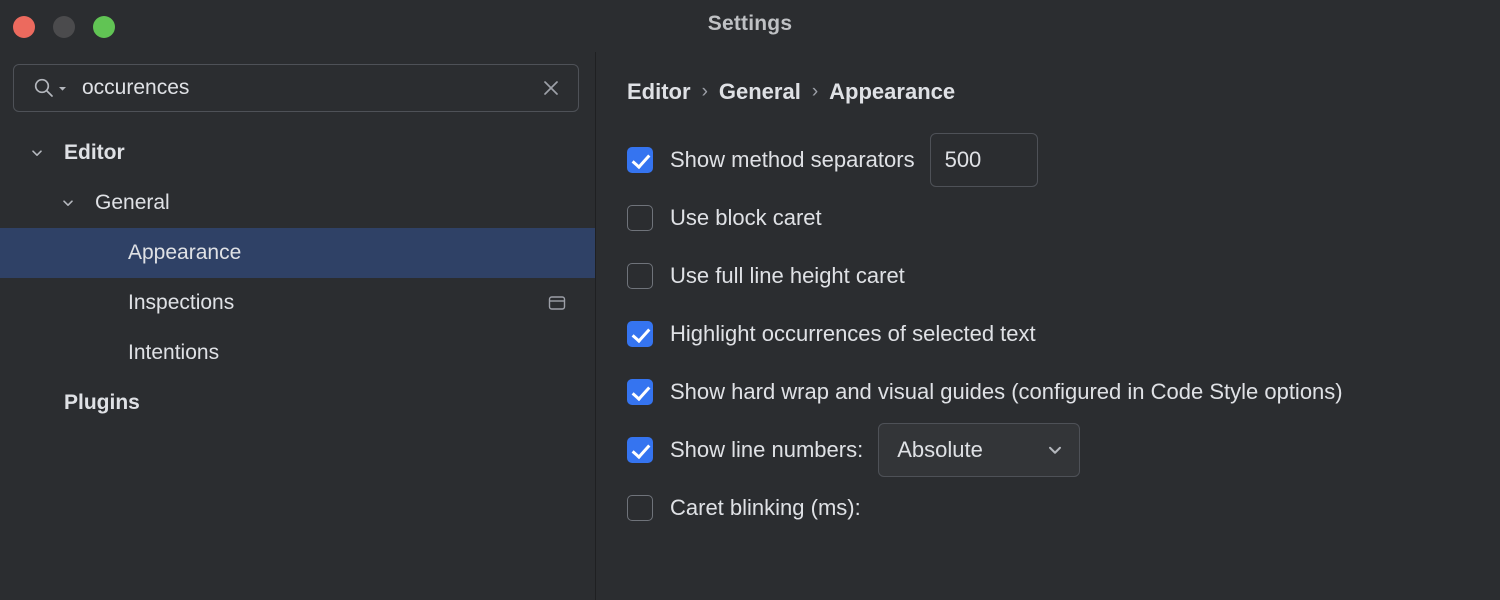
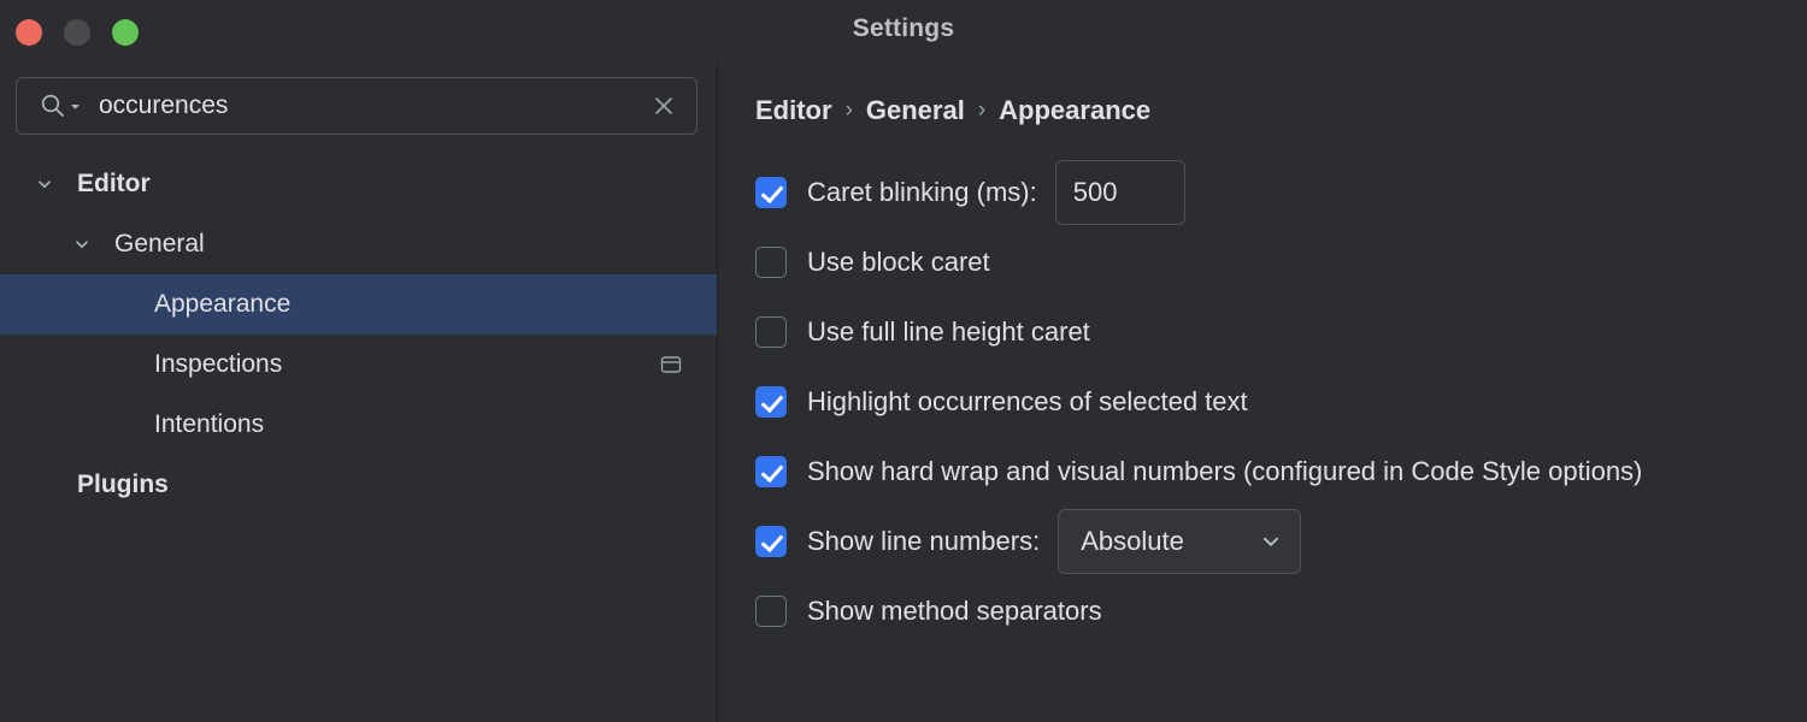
  Settings
  occurences
  Editor
  General
  Appearance
  Inspections
  Intentions
  Plugins
  Editor
  ›
  General
  ›
  Appearance
- Show method separators
+ Caret blinking (ms):
  500
  Use block caret
  Use full line height caret
  Highlight occurrences of selected text
- Show hard wrap and visual guides (configured in Code Style options)
+ Show hard wrap and visual numbers (configured in Code Style options)
  Show line numbers:
  Absolute
- Caret blinking (ms):
+ Show method separators
